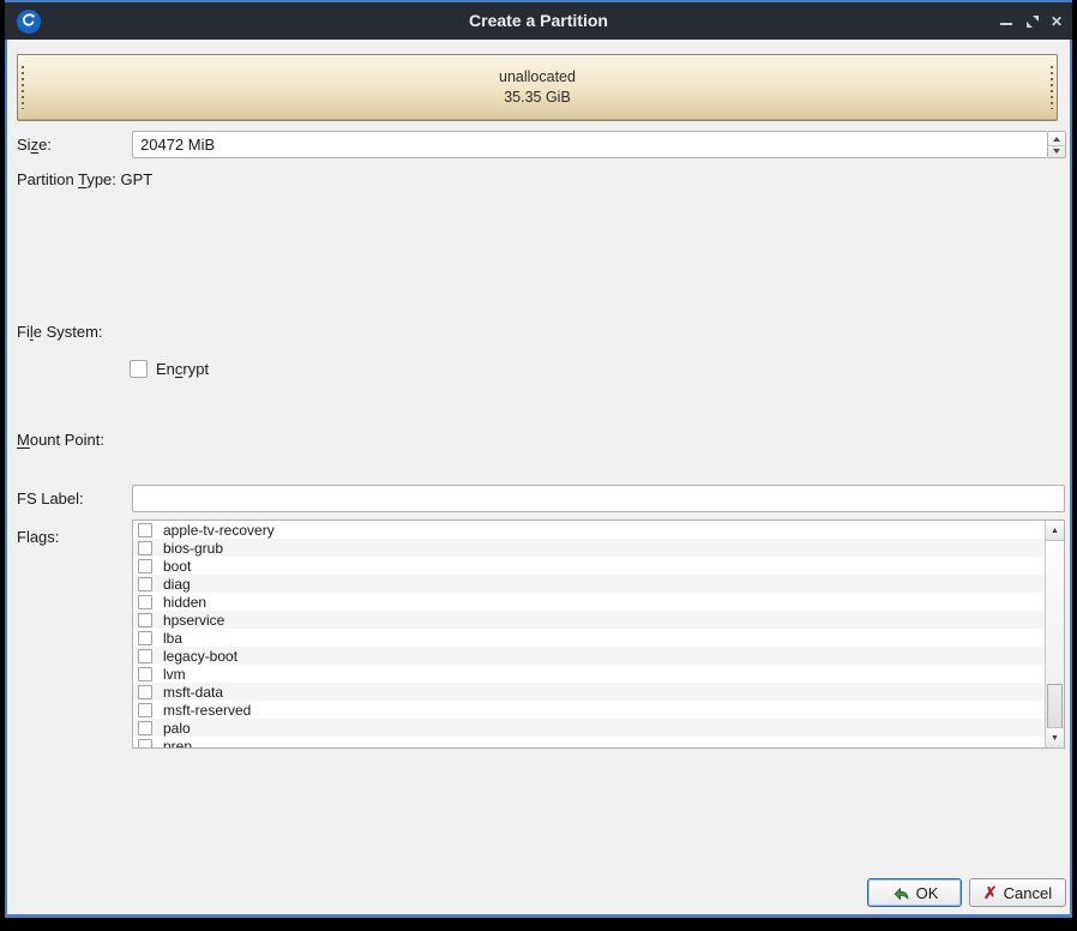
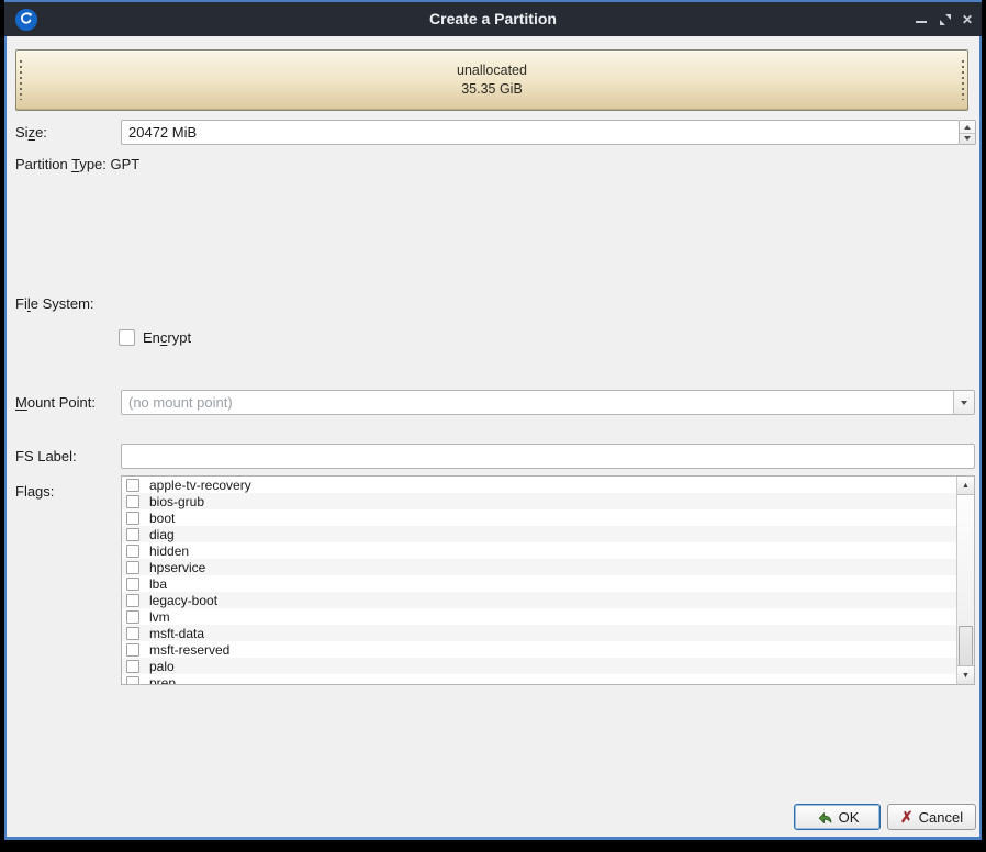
  Create a Partition
  ✕
  unallocated
  35.35 GiB
  Size:
  20472 MiB
  Partition Type: GPT
  File System:
  Encrypt
  Mount Point:
+ (no mount point)
  FS Label:
  Flags:
  apple-tv-recovery
  bios-grub
  boot
  diag
  hidden
  hpservice
  lba
  legacy-boot
  lvm
  msft-data
  msft-reserved
  palo
  prep
  OK
  ✗
  Cancel
